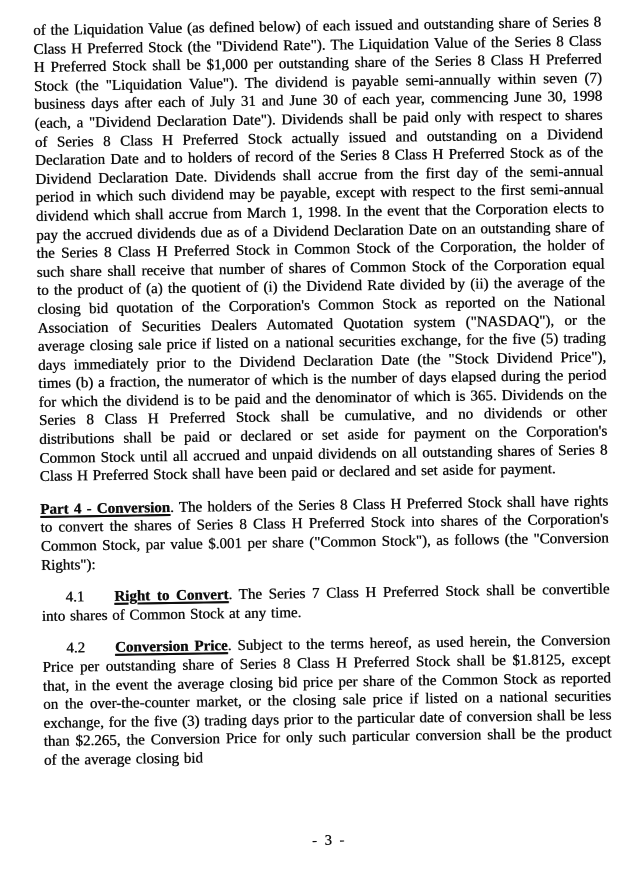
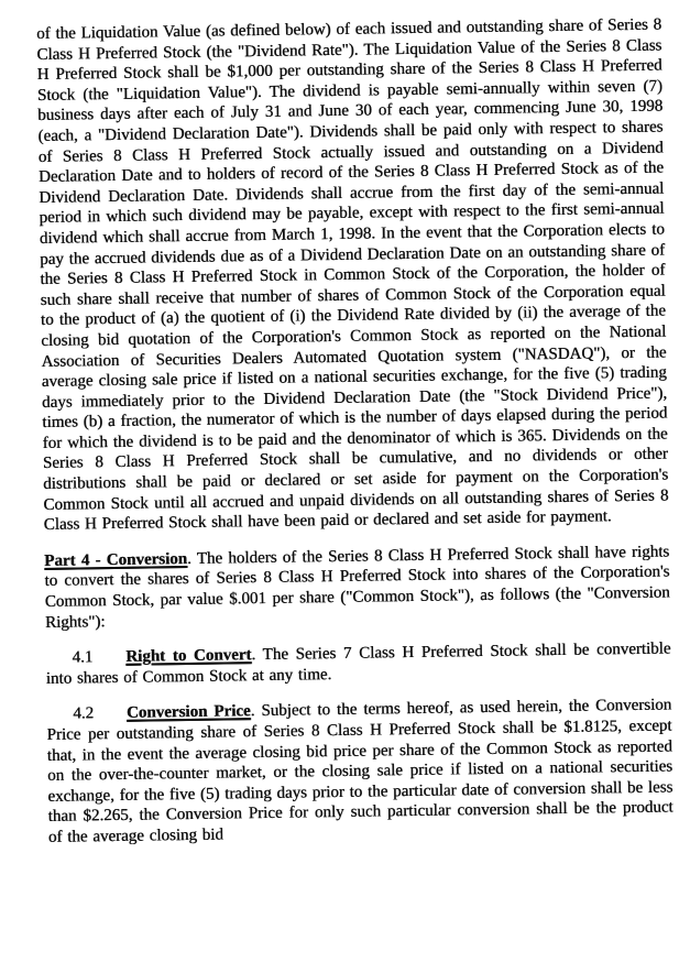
  of the Liquidation Value (as defined below) of each issued and outstanding share of Series 8 Class H Preferred Stock (the "Dividend Rate"). The Liquidation Value of the Series 8 Class H Preferred Stock shall be $1,000 per outstanding share of the Series 8 Class H Preferred Stock (the "Liquidation Value"). The dividend is payable semi-annually within seven (7) business days after each of July 31 and June 30 of each year, commencing June 30, 1998 (each, a "Dividend Declaration Date"). Dividends shall be paid only with respect to shares of Series 8 Class H Preferred Stock actually issued and outstanding on a Dividend Declaration Date and to holders of record of the Series 8 Class H Preferred Stock as of the Dividend Declaration Date. Dividends shall accrue from the first day of the semi-annual period in which such dividend may be payable, except with respect to the first semi-annual dividend which shall accrue from March 1, 1998. In the event that the Corporation elects to pay the accrued dividends due as of a Dividend Declaration Date on an outstanding share of the Series 8 Class H Preferred Stock in Common Stock of the Corporation, the holder of such share shall receive that number of shares of Common Stock of the Corporation equal to the product of (a) the quotient of (i) the Dividend Rate divided by (ii) the average of the closing bid quotation of the Corporation's Common Stock as reported on the National Association of Securities Dealers Automated Quotation system ("NASDAQ"), or the average closing sale price if listed on a national securities exchange, for the five (5) trading days immediately prior to the Dividend Declaration Date (the "Stock Dividend Price"), times (b) a fraction, the numerator of which is the number of days elapsed during the period for which the dividend is to be paid and the denominator of which is 365. Dividends on the Series 8 Class H Preferred Stock shall be cumulative, and no dividends or other distributions shall be paid or declared or set aside for payment on the Corporation's Common Stock until all accrued and unpaid dividends on all outstanding shares of Series 8 Class H Preferred Stock shall have been paid or declared and set aside for payment.
  Part 4 - Conversion. The holders of the Series 8 Class H Preferred Stock shall have rights to convert the shares of Series 8 Class H Preferred Stock into shares of the Corporation's Common Stock, par value $.001 per share ("Common Stock"), as follows (the "Conversion Rights"):
  4.1 Right to Convert. The Series 7 Class H Preferred Stock shall be convertible into shares of Common Stock at any time.
- 4.2 Conversion Price. Subject to the terms hereof, as used herein, the Conversion Price per outstanding share of Series 8 Class H Preferred Stock shall be $1.8125, except that, in the event the average closing bid price per share of the Common Stock as reported on the over-the-counter market, or the closing sale price if listed on a national securities exchange, for the five (3) trading days prior to the particular date of conversion shall be less than $2.265, the Conversion Price for only such particular conversion shall be the product of the average closing bid
+ 4.2 Conversion Price. Subject to the terms hereof, as used herein, the Conversion Price per outstanding share of Series 8 Class H Preferred Stock shall be $1.8125, except that, in the event the average closing bid price per share of the Common Stock as reported on the over-the-counter market, or the closing sale price if listed on a national securities exchange, for the five (5) trading days prior to the particular date of conversion shall be less than $2.265, the Conversion Price for only such particular conversion shall be the product of the average closing bid
- - 3 -
